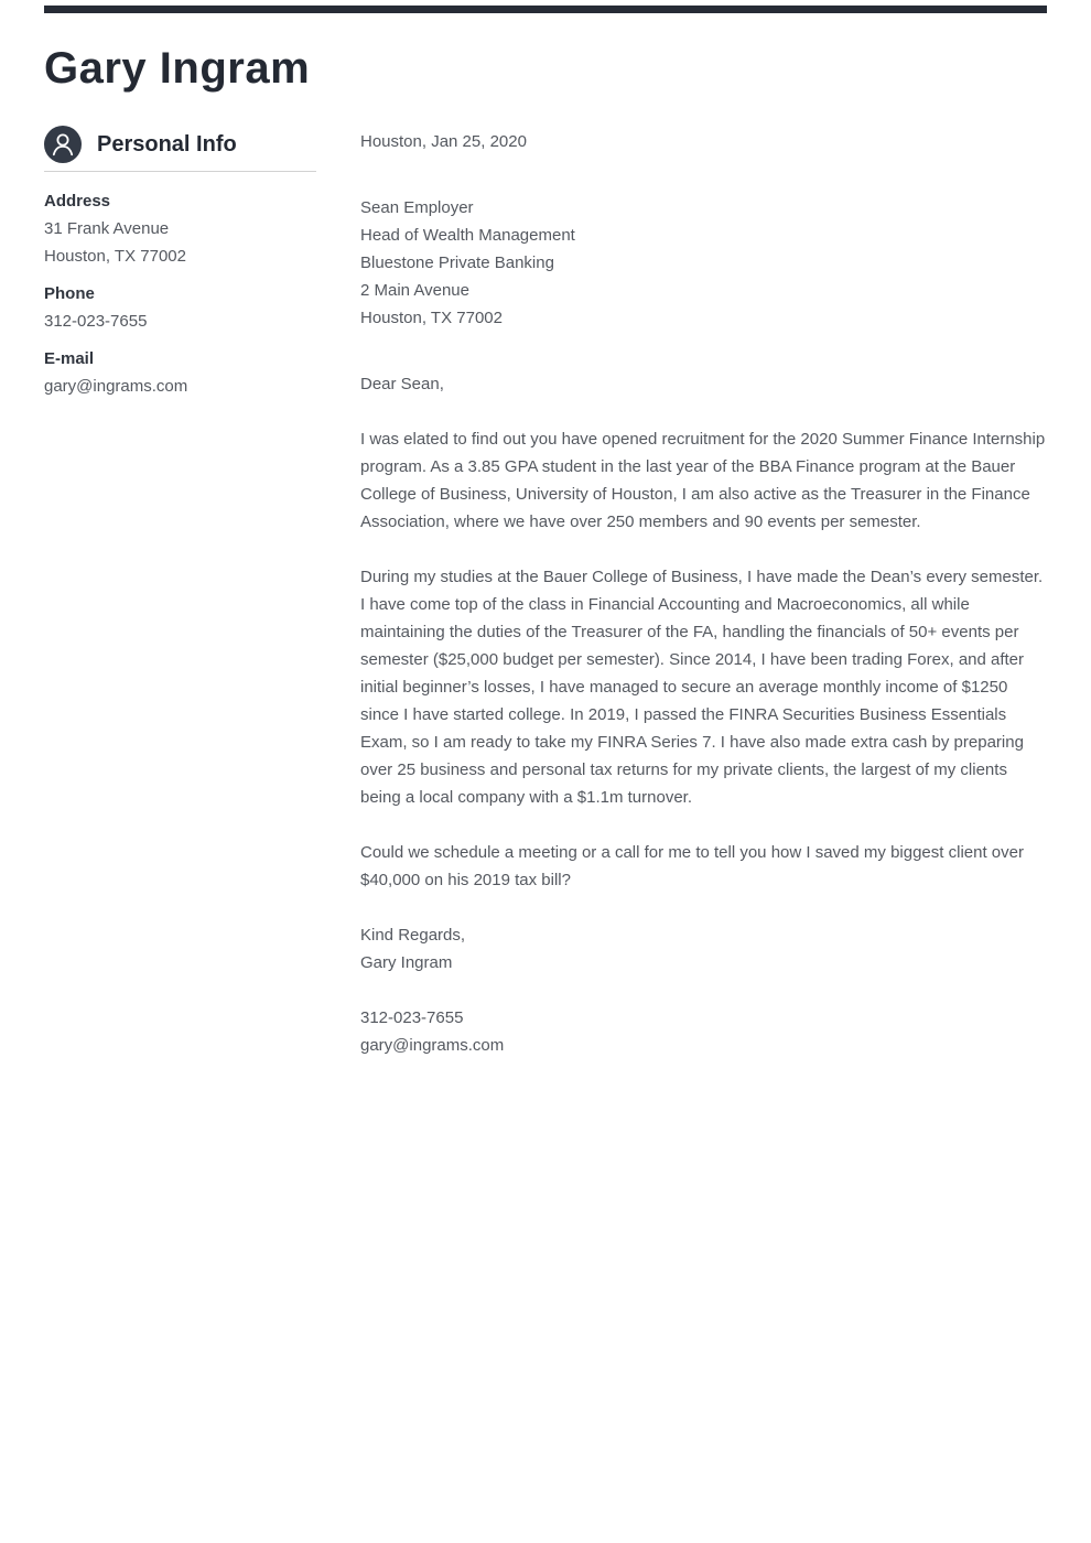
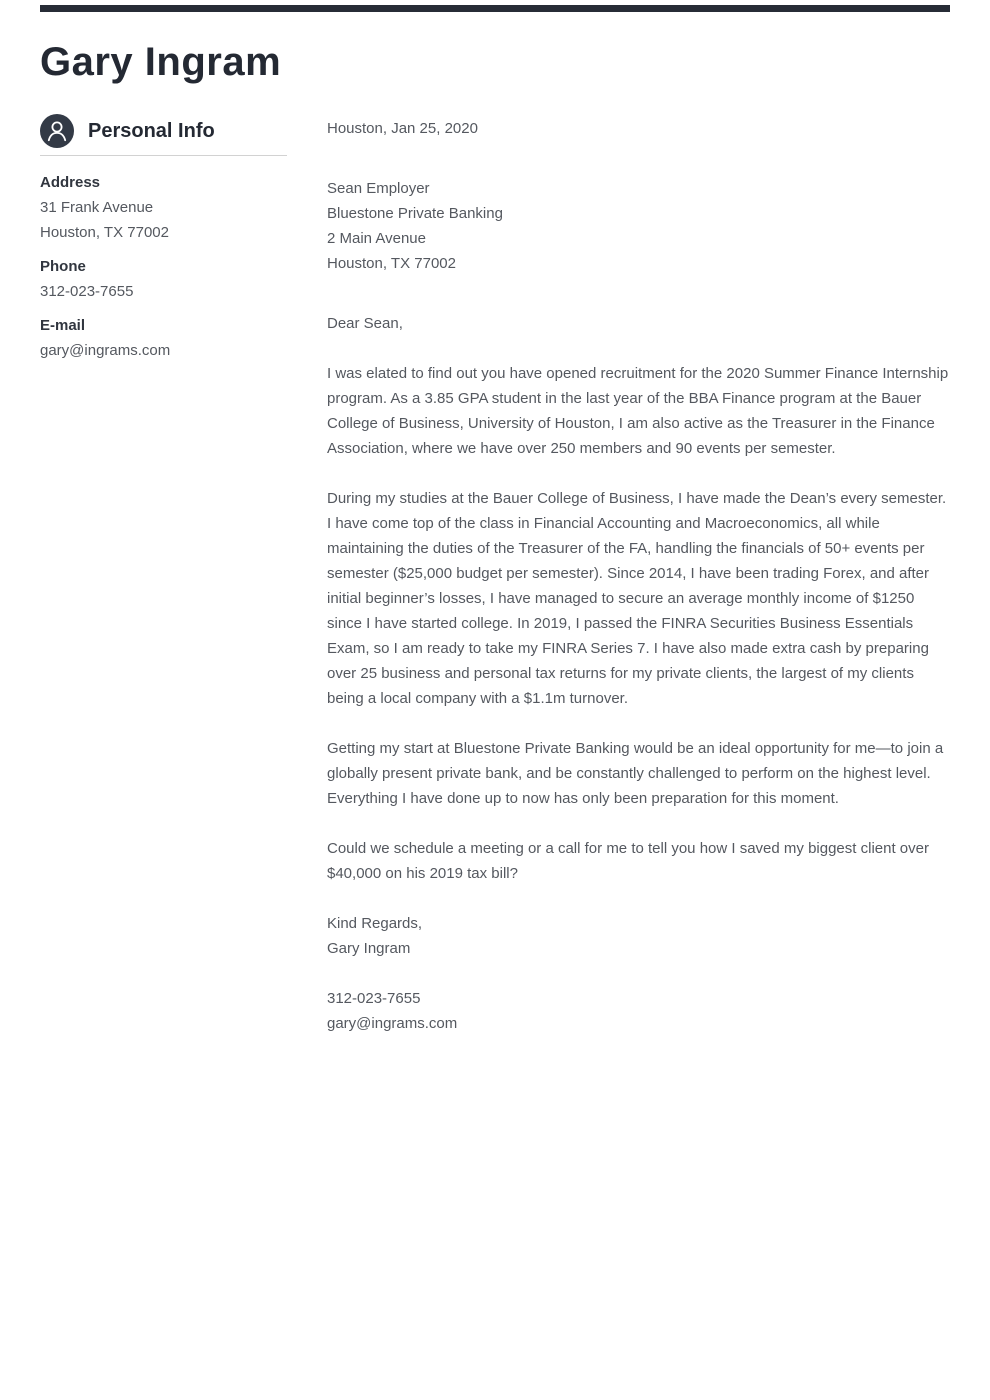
  Gary Ingram
  Personal Info
  Address
  31 Frank Avenue
  Houston, TX 77002
  Phone
  312-023-7655
  E-mail
  gary@ingrams.com
  Houston, Jan 25, 2020
  Sean Employer
- Head of Wealth Management
  Bluestone Private Banking
  2 Main Avenue
  Houston, TX 77002
  Dear Sean,
  I was elated to find out you have opened recruitment for the 2020 Summer Finance Internship program. As a 3.85 GPA student in the last year of the BBA Finance program at the Bauer College of Business, University of Houston, I am also active as the Treasurer in the Finance Association, where we have over 250 members and 90 events per semester.
  During my studies at the Bauer College of Business, I have made the Dean’s every semester. I have come top of the class in Financial Accounting and Macroeconomics, all while maintaining the duties of the Treasurer of the FA, handling the financials of 50+ events per semester ($25,000 budget per semester). Since 2014, I have been trading Forex, and after initial beginner’s losses, I have managed to secure an average monthly income of $1250 since I have started college. In 2019, I passed the FINRA Securities Business Essentials Exam, so I am ready to take my FINRA Series 7. I have also made extra cash by preparing over 25 business and personal tax returns for my private clients, the largest of my clients being a local company with a $1.1m turnover.
+ Getting my start at Bluestone Private Banking would be an ideal opportunity for me—to join a globally present private bank, and be constantly challenged to perform on the highest level. Everything I have done up to now has only been preparation for this moment.
  Could we schedule a meeting or a call for me to tell you how I saved my biggest client over $40,000 on his 2019 tax bill?
  Kind Regards,
  Gary Ingram
  312-023-7655
  gary@ingrams.com
